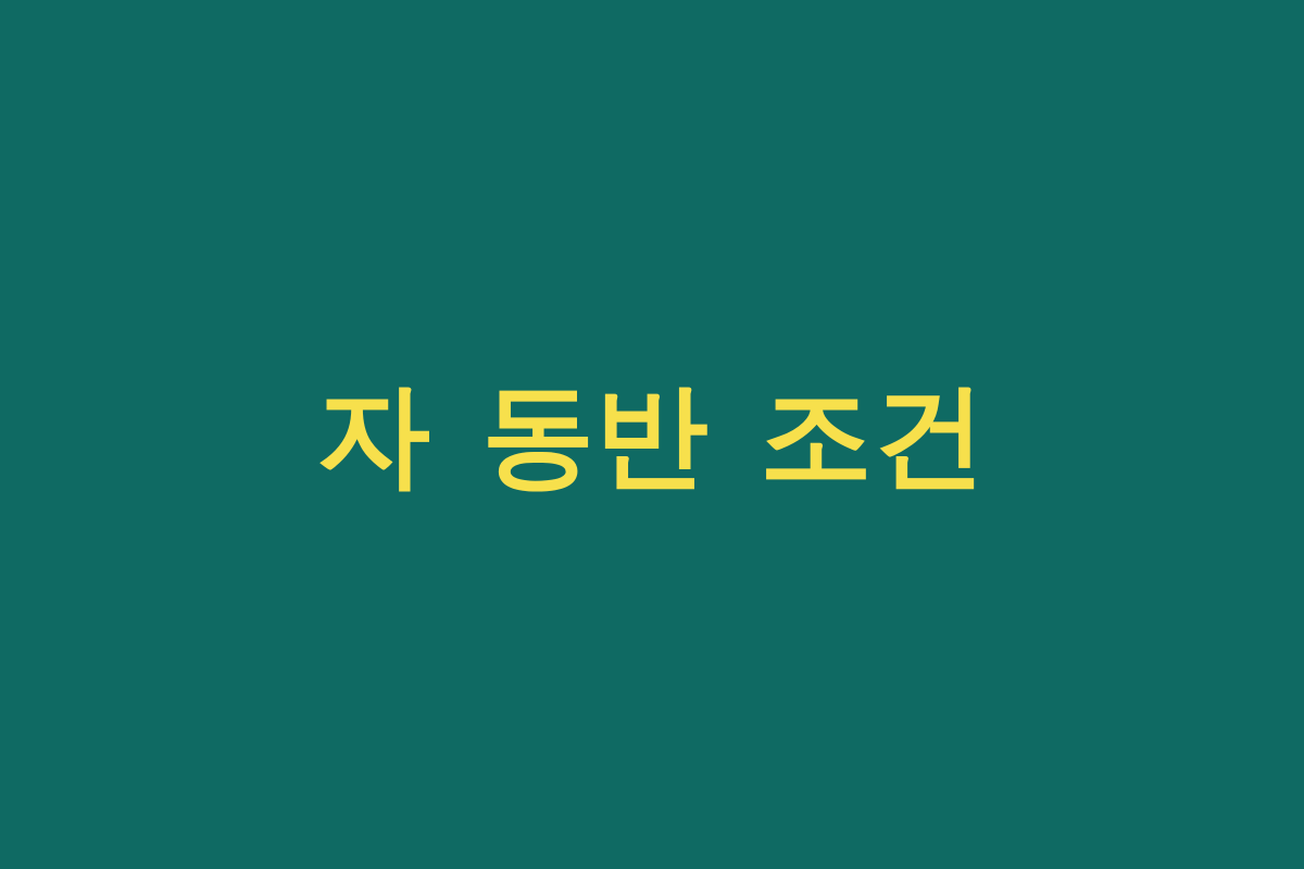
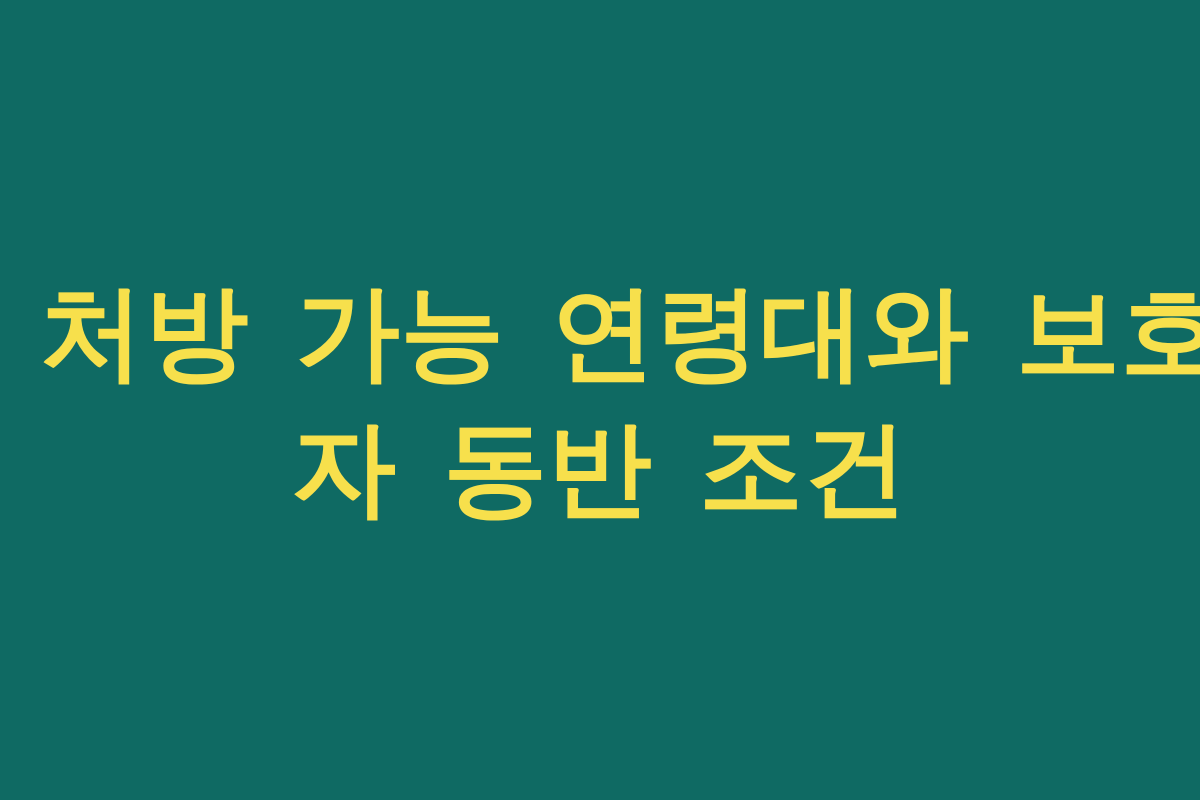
+ 처방 가능 연령대와 보호
  자 동반 조건
